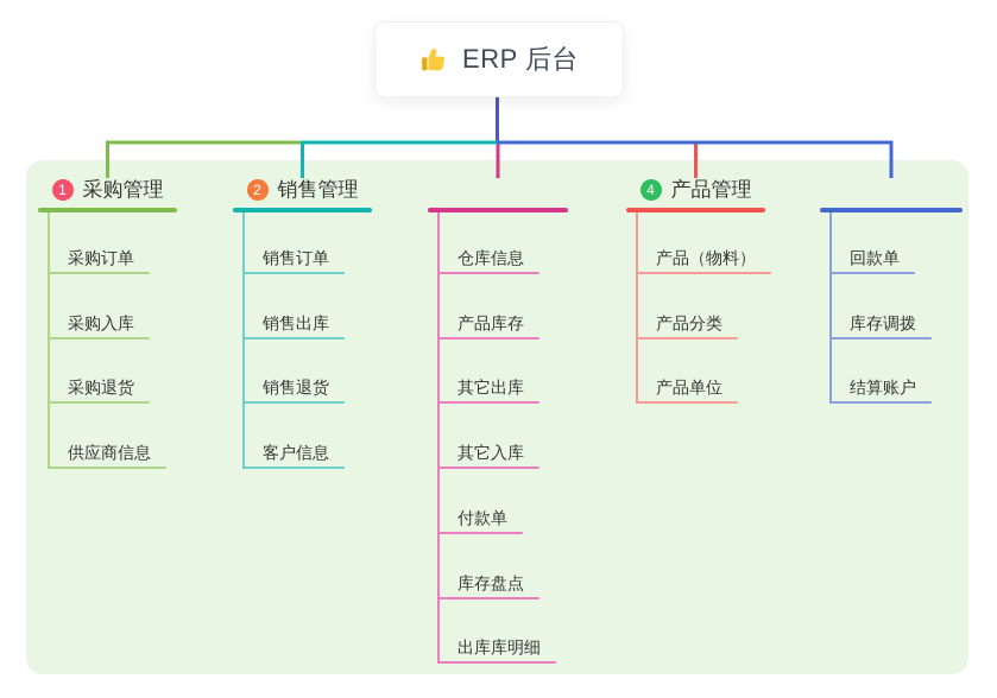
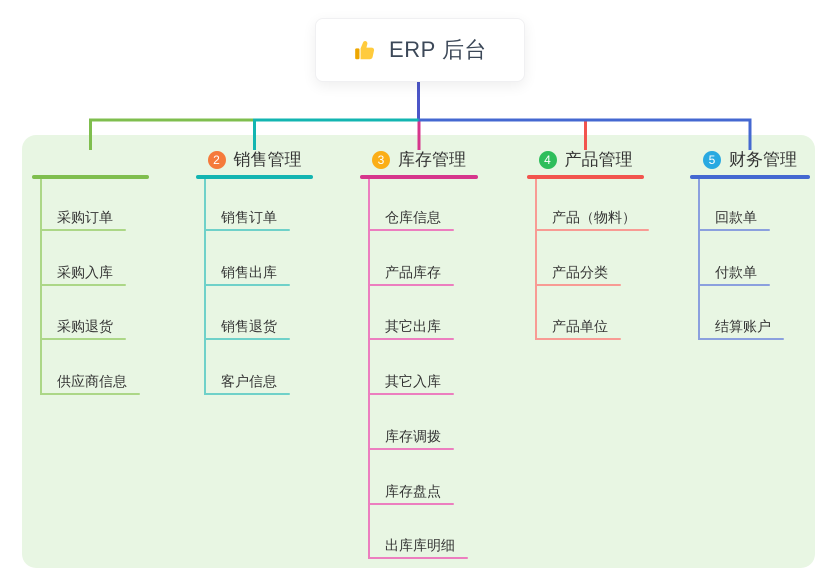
  ERP 后台
- 1
- 采购管理
  采购订单
  采购入库
  采购退货
  供应商信息
  2
  销售管理
  销售订单
  销售出库
  销售退货
  客户信息
+ 3
+ 库存管理
  仓库信息
  产品库存
  其它出库
  其它入库
- 付款单
+ 库存调拨
  库存盘点
  出库库明细
  4
  产品管理
  产品（物料）
  产品分类
  产品单位
+ 5
+ 财务管理
  回款单
- 库存调拨
+ 付款单
  结算账户
